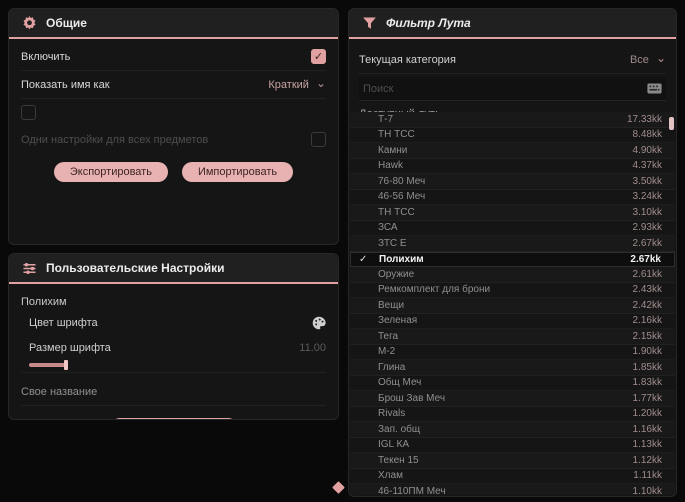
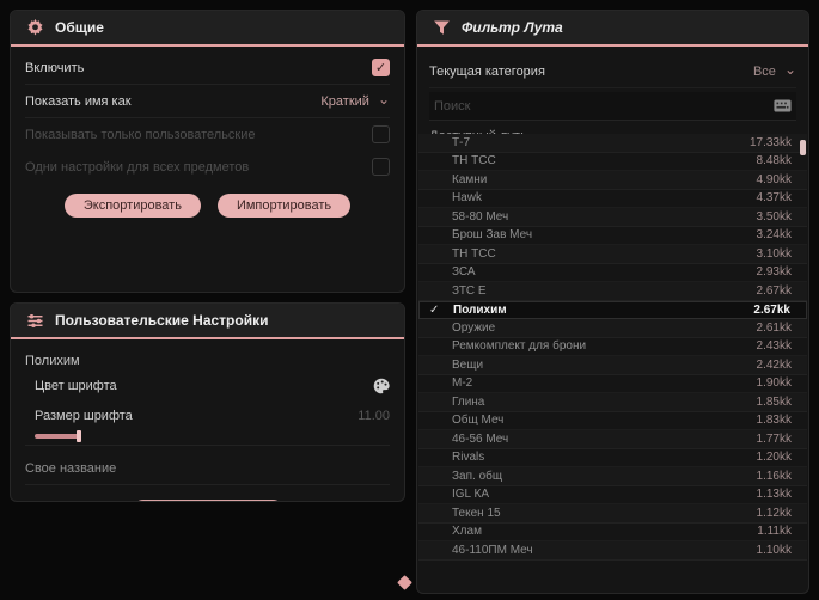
  Общие
  Включить
  ✓
  Показать имя как
  Краткий
  ⌄
+ Показывать только пользовательские
  Одни настройки для всех предметов
  Экспортировать
  Импортировать
  Пользовательские Настройки
  Полихим
  Цвет шрифта
  Размер шрифта
  11.00
  Свое название
  Фильтр Лута
  Текущая категория
  Все
  ⌄
  Поиск
  Т-7
  17.33kk
  ТН ТСС
  8.48kk
  Камни
  4.90kk
  Hawk
  4.37kk
- 76-80 Меч
+ 58-80 Меч
  3.50kk
- 46-56 Меч
+ Брош Зав Меч
  3.24kk
  ТН ТСС
  3.10kk
  ЗСА
  2.93kk
  ЗТС Е
  2.67kk
  ✓
  Полихим
  2.67kk
  Оружие
  2.61kk
  Ремкомплект для брони
  2.43kk
  Вещи
  2.42kk
- Зеленая
- 2.16kk
- Тега
- 2.15kk
  М-2
  1.90kk
  Глина
  1.85kk
  Общ Меч
  1.83kk
- Брош Зав Меч
+ 46-56 Меч
  1.77kk
  Rivals
  1.20kk
  Зап. общ
  1.16kk
  IGL КА
  1.13kk
  Текен 15
  1.12kk
  Хлам
  1.11kk
  46-110ПМ Меч
  1.10kk
